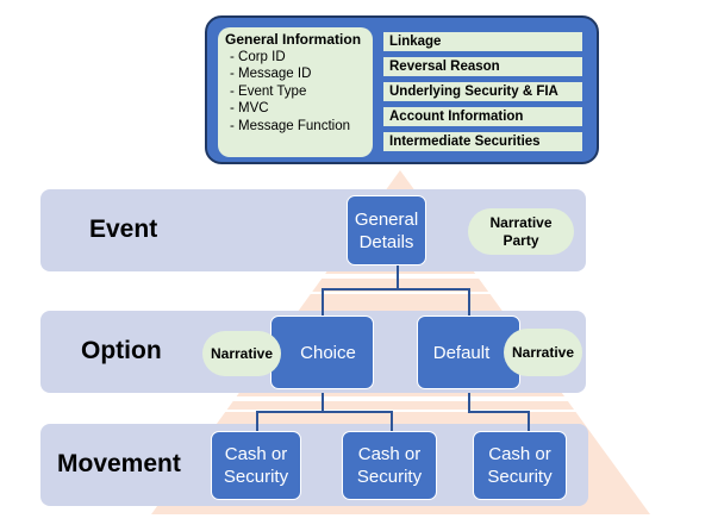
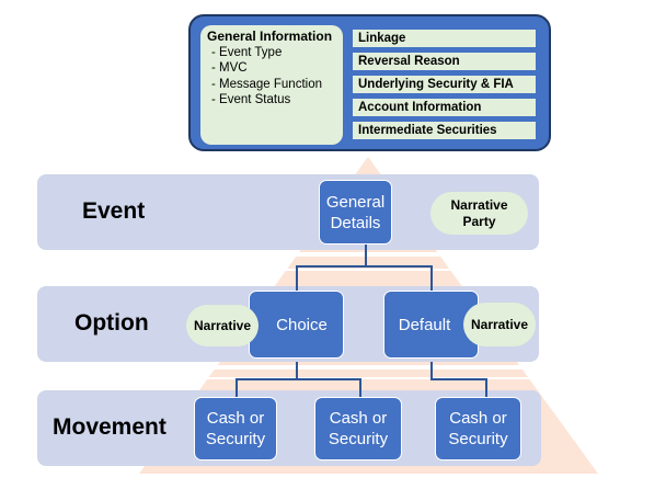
  General Information
- - Corp ID
- - Message ID
  - Event Type
  - MVC
  - Message Function
+ - Event Status
  Linkage
  Reversal Reason
  Underlying Security & FIA
  Account Information
  Intermediate Securities
  Event
  Option
  Movement
  General
  Details
  Narrative
  Party
  Choice
  Narrative
  Default
  Narrative
  Cash or
  Security
  Cash or
  Security
  Cash or
  Security
